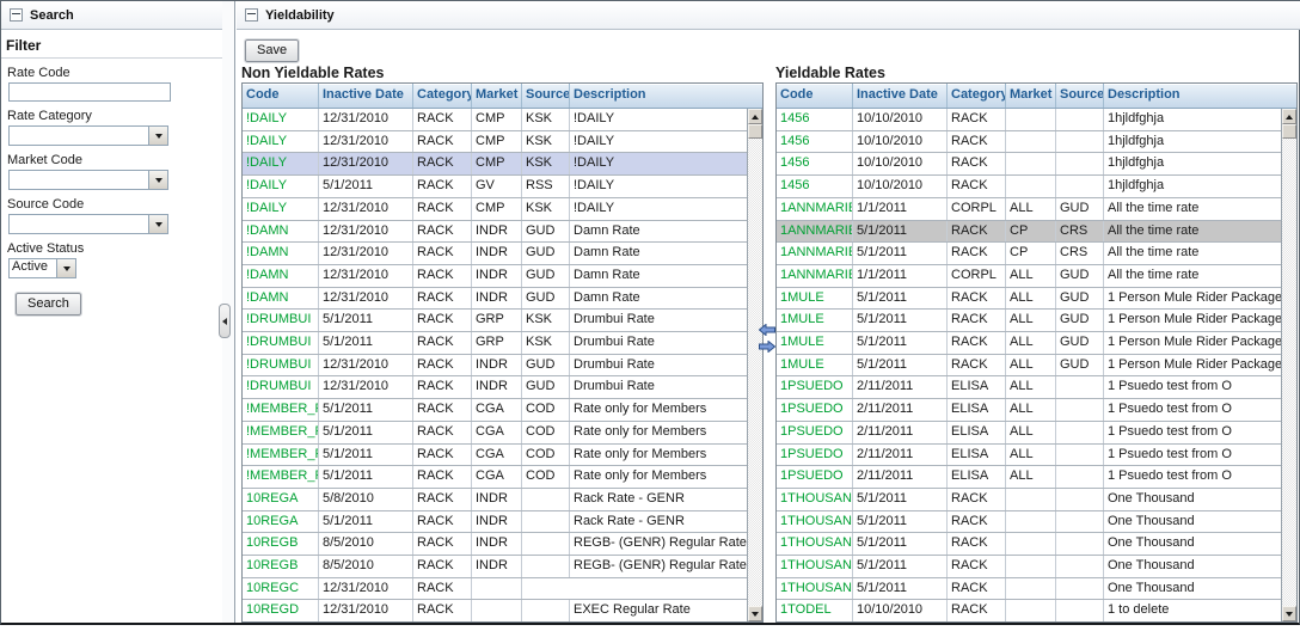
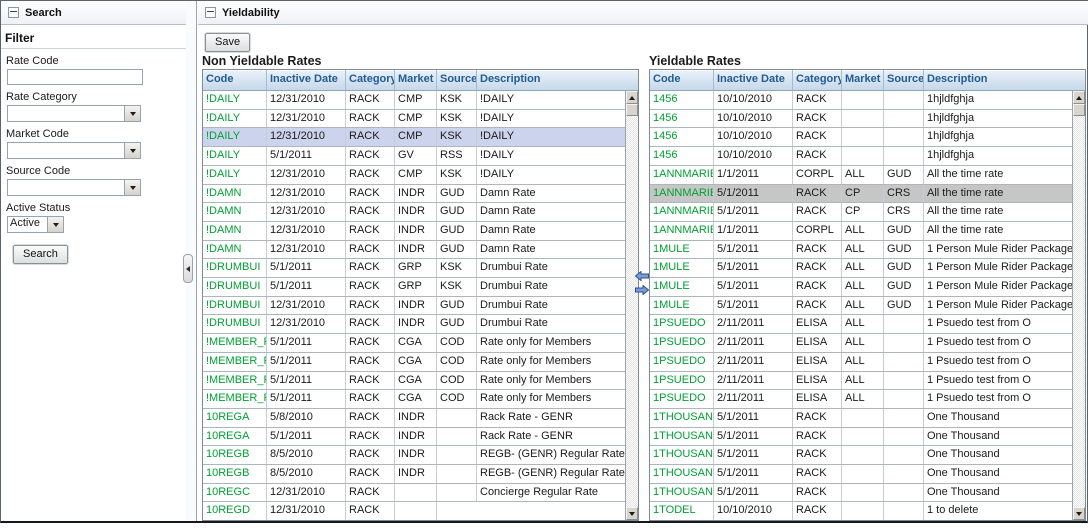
  Search
  Filter
  Rate Code
  Rate Category
  Market Code
  Source Code
  Active Status
  Active
  Search
  Yieldability
  Save
  Non Yieldable Rates
  Yieldable Rates
  Code
  Inactive Date
  Category
  Market
  Source
  Description
  !DAILY
  12/31/2010
  RACK
  CMP
  KSK
  !DAILY
  !DAILY
  12/31/2010
  RACK
  CMP
  KSK
  !DAILY
  !DAILY
  12/31/2010
  RACK
  CMP
  KSK
  !DAILY
  !DAILY
  5/1/2011
  RACK
  GV
  RSS
  !DAILY
  !DAILY
  12/31/2010
  RACK
  CMP
  KSK
  !DAILY
  !DAMN
  12/31/2010
  RACK
  INDR
  GUD
  Damn Rate
  !DAMN
  12/31/2010
  RACK
  INDR
  GUD
  Damn Rate
  !DAMN
  12/31/2010
  RACK
  INDR
  GUD
  Damn Rate
  !DAMN
  12/31/2010
  RACK
  INDR
  GUD
  Damn Rate
  !DRUMBUI
  5/1/2011
  RACK
  GRP
  KSK
  Drumbui Rate
  !DRUMBUI
  5/1/2011
  RACK
  GRP
  KSK
  Drumbui Rate
  !DRUMBUI
  12/31/2010
  RACK
  INDR
  GUD
  Drumbui Rate
  !DRUMBUI
  12/31/2010
  RACK
  INDR
  GUD
  Drumbui Rate
  5/1/2011
  RACK
  CGA
  COD
  Rate only for Members
  5/1/2011
  RACK
  CGA
  COD
  Rate only for Members
  5/1/2011
  RACK
  CGA
  COD
  Rate only for Members
  5/1/2011
  RACK
  CGA
  COD
  Rate only for Members
  10REGA
  5/8/2010
  RACK
  INDR
  Rack Rate - GENR
  10REGA
  5/1/2011
  RACK
  INDR
  Rack Rate - GENR
  10REGB
  8/5/2010
  RACK
  INDR
  REGB- (GENR) Regular Rate
  10REGB
  8/5/2010
  RACK
  INDR
  REGB- (GENR) Regular Rate
  10REGC
  12/31/2010
  RACK
+ Concierge Regular Rate
  10REGD
  12/31/2010
  RACK
- EXEC Regular Rate
  Code
  Inactive Date
  Category
  Market
  Source
  Description
  1456
  10/10/2010
  RACK
  1hjldfghja
  1456
  10/10/2010
  RACK
  1hjldfghja
  1456
  10/10/2010
  RACK
  1hjldfghja
  1456
  10/10/2010
  RACK
  1hjldfghja
  1ANNMARIE
  1/1/2011
  CORPL
  ALL
  GUD
  All the time rate
  1ANNMARIE
  5/1/2011
  RACK
  CP
  CRS
  All the time rate
  1ANNMARIE
  5/1/2011
  RACK
  CP
  CRS
  All the time rate
  1ANNMARIE
  1/1/2011
  CORPL
  ALL
  GUD
  All the time rate
  1MULE
  5/1/2011
  RACK
  ALL
  GUD
  1 Person Mule Rider Package
  1MULE
  5/1/2011
  RACK
  ALL
  GUD
  1 Person Mule Rider Package
  1MULE
  5/1/2011
  RACK
  ALL
  GUD
  1 Person Mule Rider Package
  1MULE
  5/1/2011
  RACK
  ALL
  GUD
  1 Person Mule Rider Package
  1PSUEDO
  2/11/2011
  ELISA
  ALL
  1 Psuedo test from O
  1PSUEDO
  2/11/2011
  ELISA
  ALL
  1 Psuedo test from O
  1PSUEDO
  2/11/2011
  ELISA
  ALL
  1 Psuedo test from O
  1PSUEDO
  2/11/2011
  ELISA
  ALL
  1 Psuedo test from O
  1PSUEDO
  2/11/2011
  ELISA
  ALL
  1 Psuedo test from O
  1THOUSAN
  5/1/2011
  RACK
  One Thousand
  1THOUSAN
  5/1/2011
  RACK
  One Thousand
  1THOUSAN
  5/1/2011
  RACK
  One Thousand
  1THOUSAN
  5/1/2011
  RACK
  One Thousand
  1THOUSAN
  5/1/2011
  RACK
  One Thousand
  1TODEL
  10/10/2010
  RACK
  1 to delete
